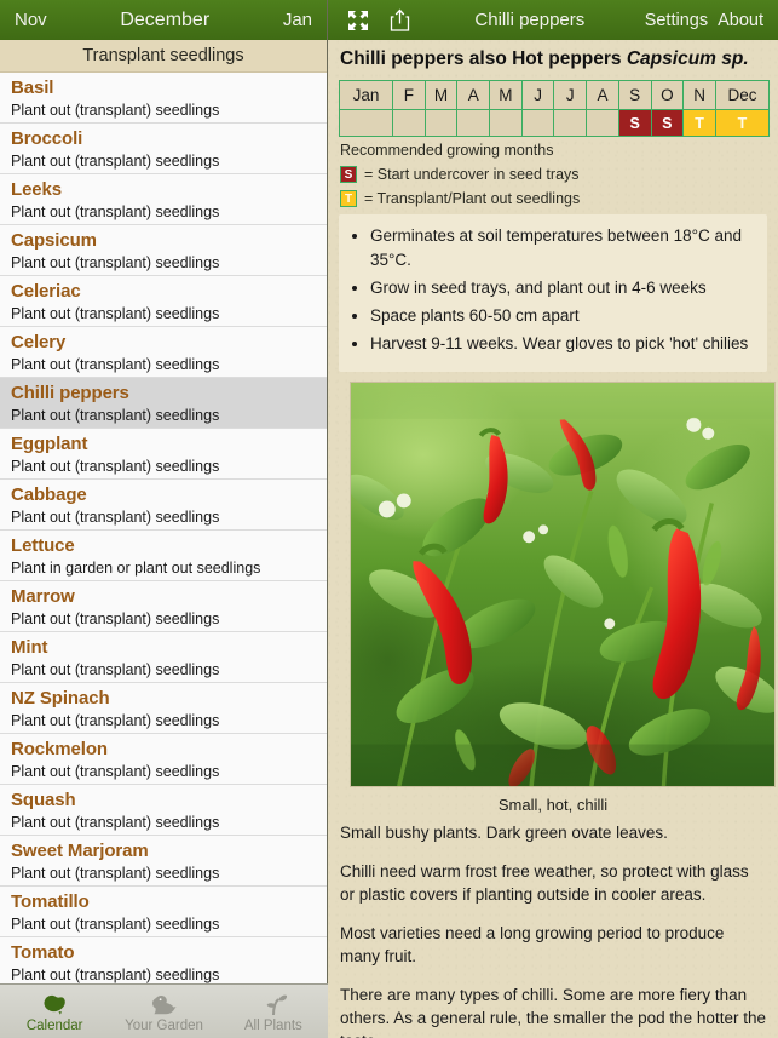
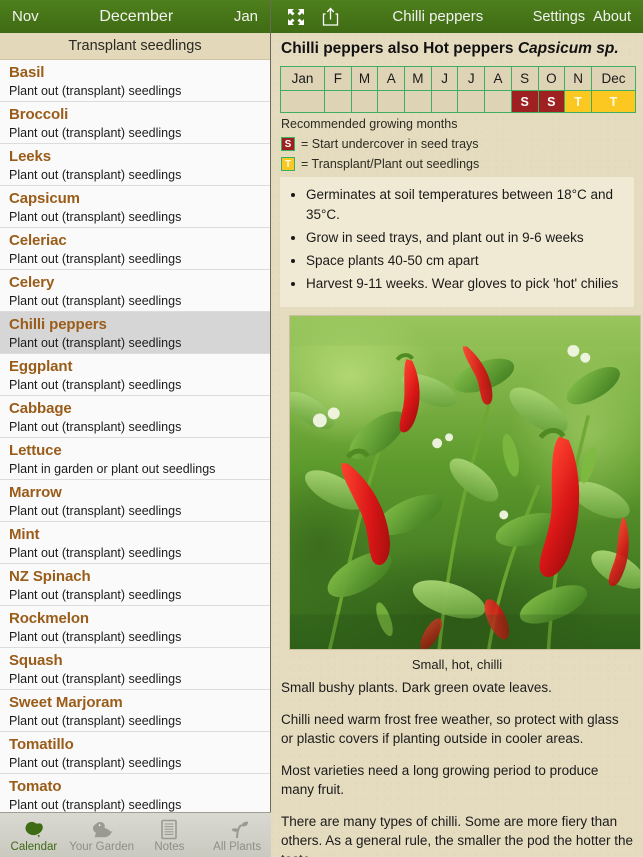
  Nov
  December
  Jan
  Transplant seedlings
  Basil
  Plant out (transplant) seedlings
  Broccoli
  Plant out (transplant) seedlings
  Leeks
  Plant out (transplant) seedlings
  Capsicum
  Plant out (transplant) seedlings
  Celeriac
  Plant out (transplant) seedlings
  Celery
  Plant out (transplant) seedlings
  Chilli peppers
  Plant out (transplant) seedlings
  Eggplant
  Plant out (transplant) seedlings
  Cabbage
  Plant out (transplant) seedlings
  Lettuce
  Plant in garden or plant out seedlings
  Marrow
  Plant out (transplant) seedlings
  Mint
  Plant out (transplant) seedlings
  NZ Spinach
  Plant out (transplant) seedlings
  Rockmelon
  Plant out (transplant) seedlings
  Squash
  Plant out (transplant) seedlings
  Sweet Marjoram
  Plant out (transplant) seedlings
  Tomatillo
  Plant out (transplant) seedlings
  Tomato
  Plant out (transplant) seedlings
  Calendar
  Your Garden
+ Notes
  All Plants
  Chilli peppers
  Settings
  About
  Chilli peppers also Hot peppers Capsicum sp.
  Jan	F	M	A	M	J	J	A	S	O	N	Dec
  								S	S	T	T
  Recommended growing months
  S
  = Start undercover in seed trays
  T
  = Transplant/Plant out seedlings
  Germinates at soil temperatures between 18°C and 35°C.
- Grow in seed trays, and plant out in 4-6 weeks
+ Grow in seed trays, and plant out in 9-6 weeks
- Space plants 60-50 cm apart
+ Space plants 40-50 cm apart
  Harvest 9-11 weeks. Wear gloves to pick 'hot' chilies
  Small, hot, chilli
  Small bushy plants. Dark green ovate leaves.
  Chilli need warm frost free weather, so protect with glass or plastic covers if planting outside in cooler areas.
  Most varieties need a long growing period to produce many fruit.
  There are many types of chilli. Some are more fiery than others. As a general rule, the smaller the pod the hotter the
